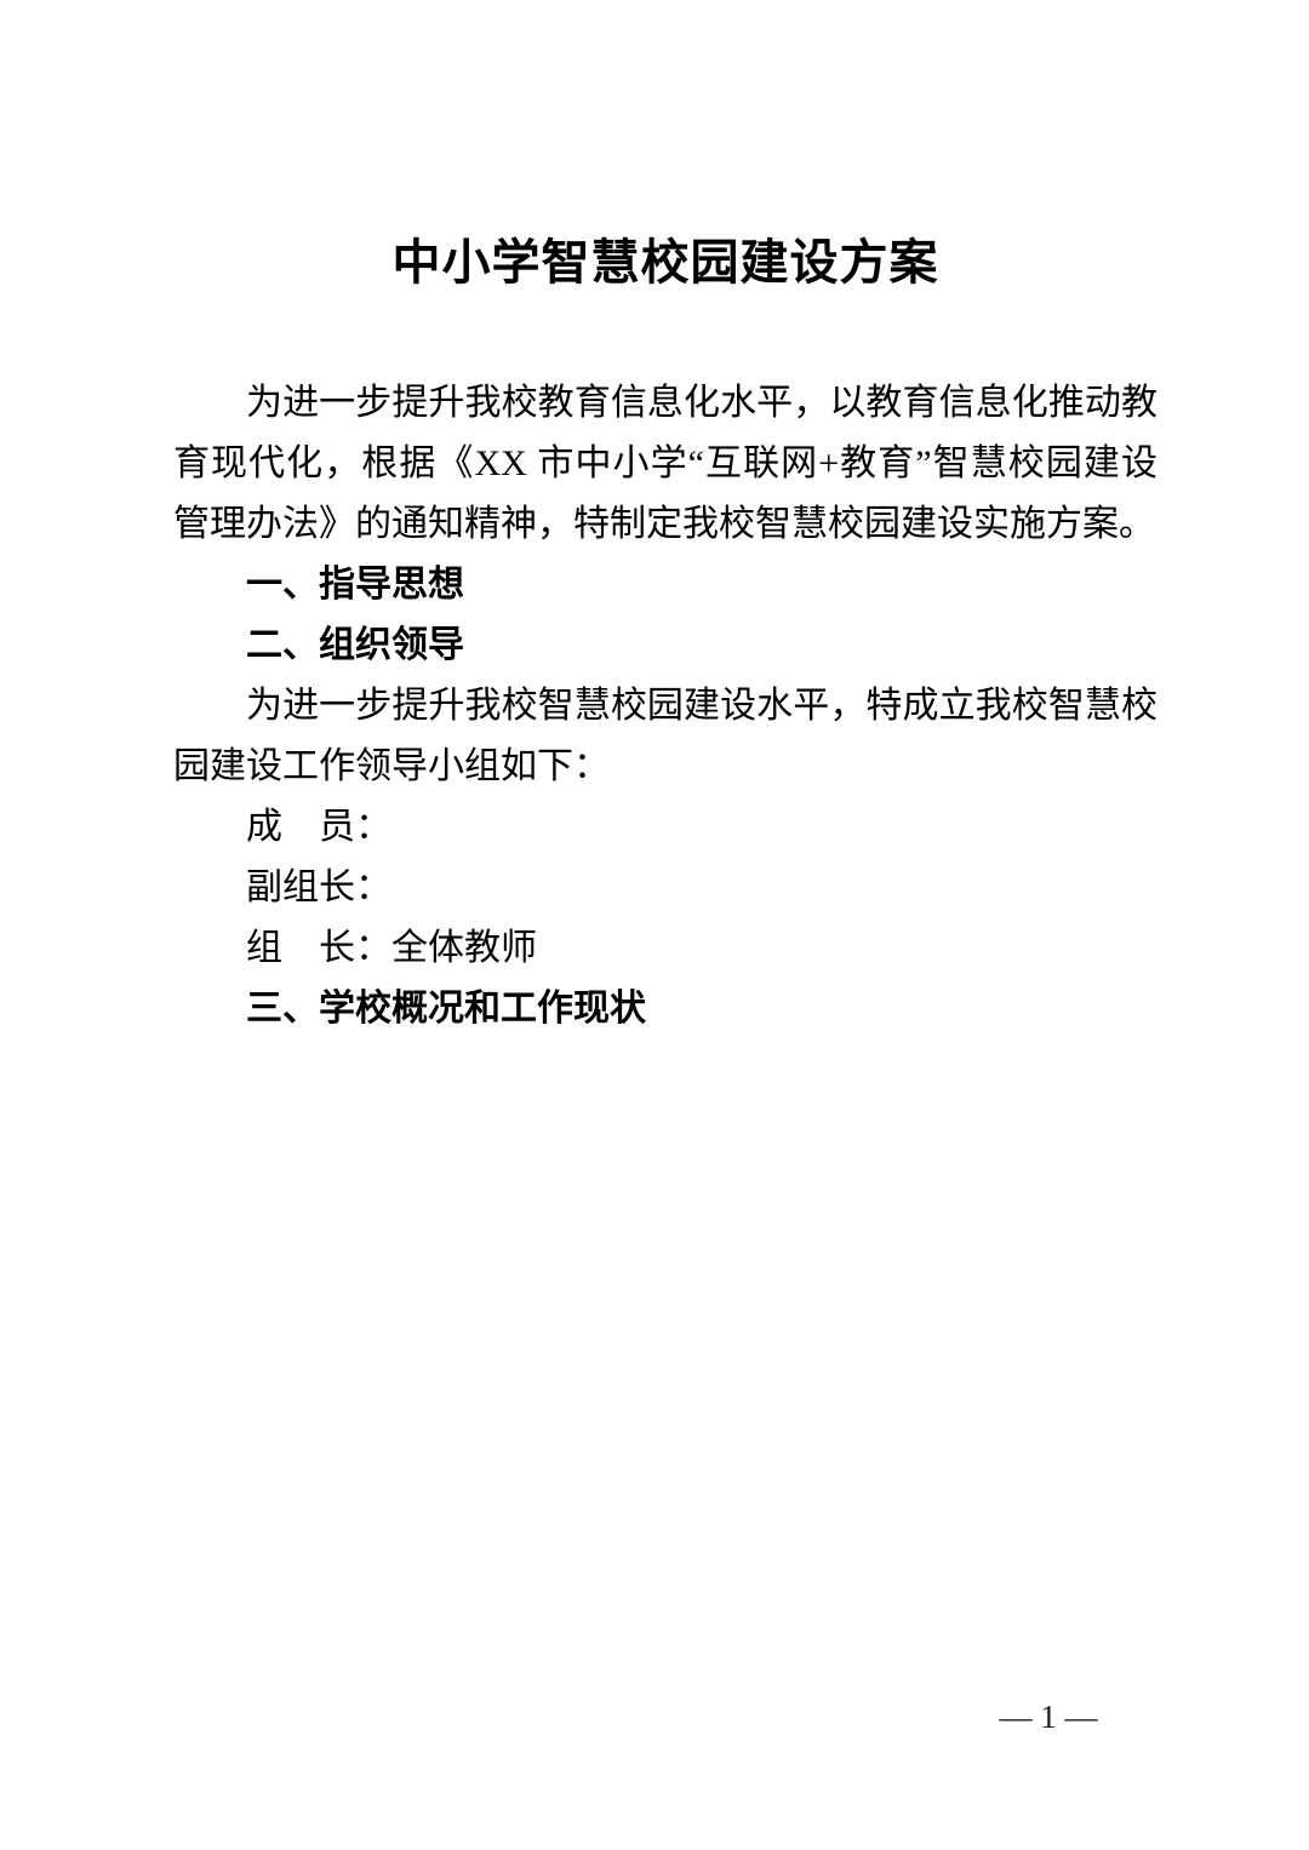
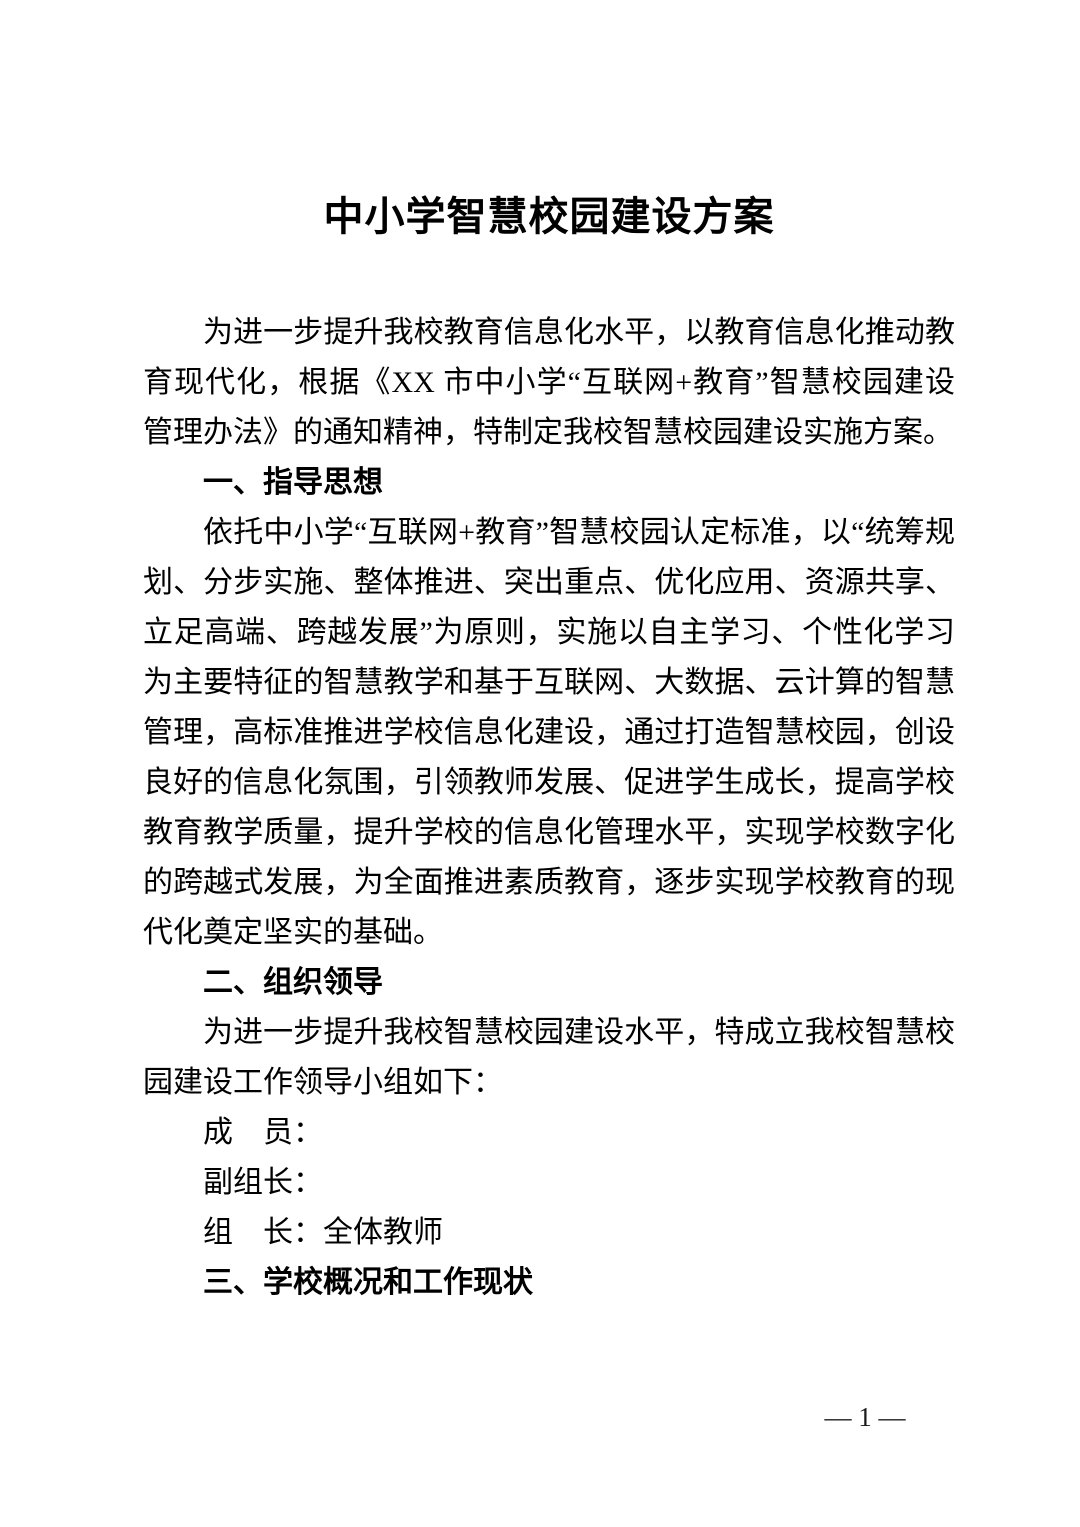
  中小学智慧校园建设方案
  为进一步提升我校教育信息化水平，以教育信息化推动教育现代化，根据《XX 市中小学“互联网+教育”智慧校园建设管理办法》的通知精神，特制定我校智慧校园建设实施方案。
  一、指导思想
+ 依托中小学“互联网+教育”智慧校园认定标准，以“统筹规划、分步实施、整体推进、突出重点、优化应用、资源共享、立足高端、跨越发展”为原则，实施以自主学习、个性化学习为主要特征的智慧教学和基于互联网、大数据、云计算的智慧管理，高标准推进学校信息化建设，通过打造智慧校园，创设良好的信息化氛围，引领教师发展、促进学生成长，提高学校教育教学质量，提升学校的信息化管理水平，实现学校数字化的跨越式发展，为全面推进素质教育，逐步实现学校教育的现代化奠定坚实的基础。
  二、组织领导
  为进一步提升我校智慧校园建设水平，特成立我校智慧校园建设工作领导小组如下：
  成 员：
  副组长：
  组 长：全体教师
  三、学校概况和工作现状
  — 1 —
